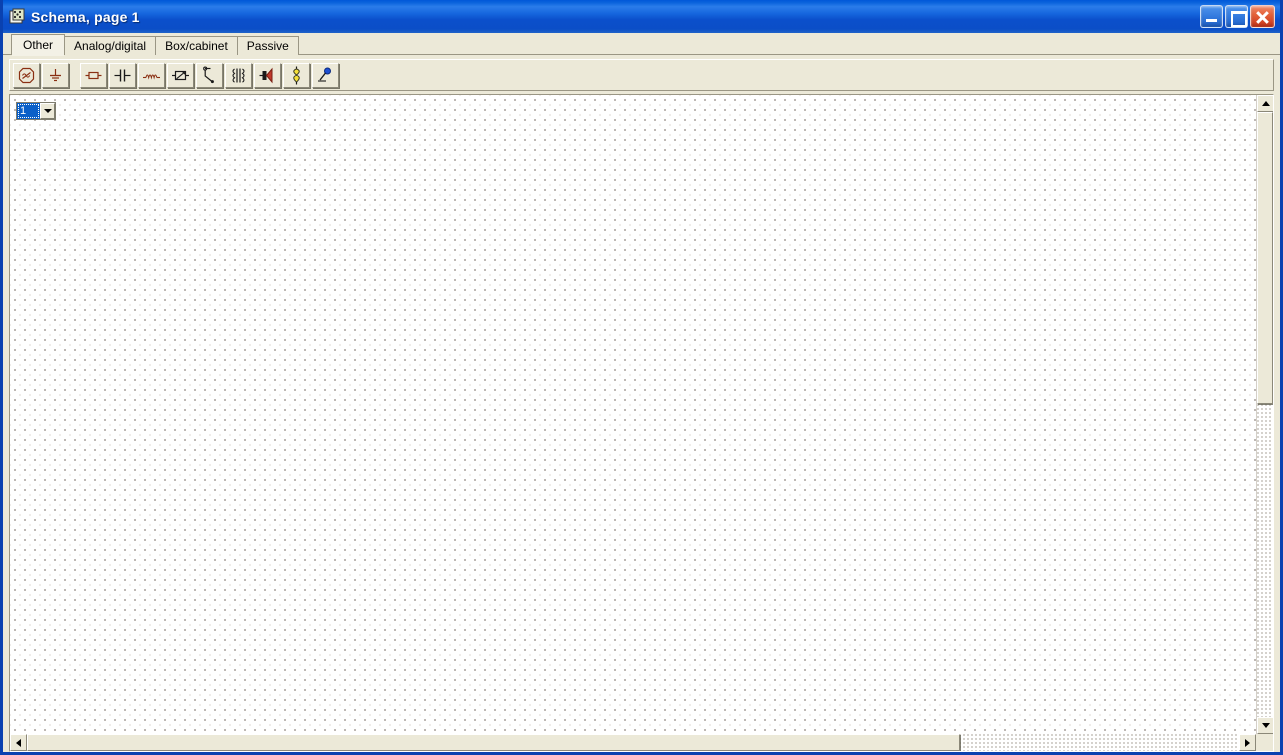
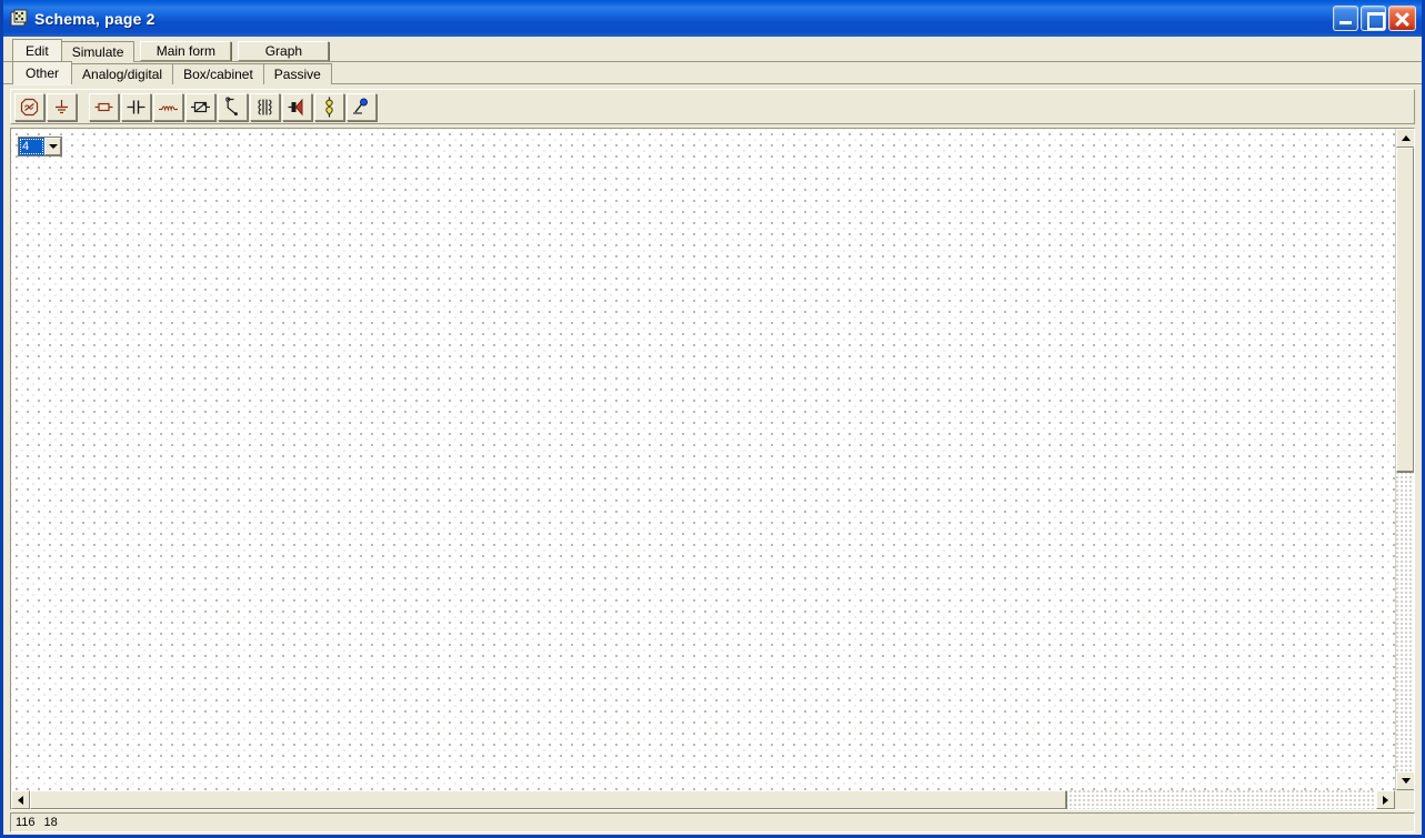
- Schema, page 1
+ Schema, page 2
+ Edit
+ Simulate
+ Main form
+ Graph
  Other
  Analog/digital
  Box/cabinet
  Passive
- 1
+ 4
+ 116
+ 18
